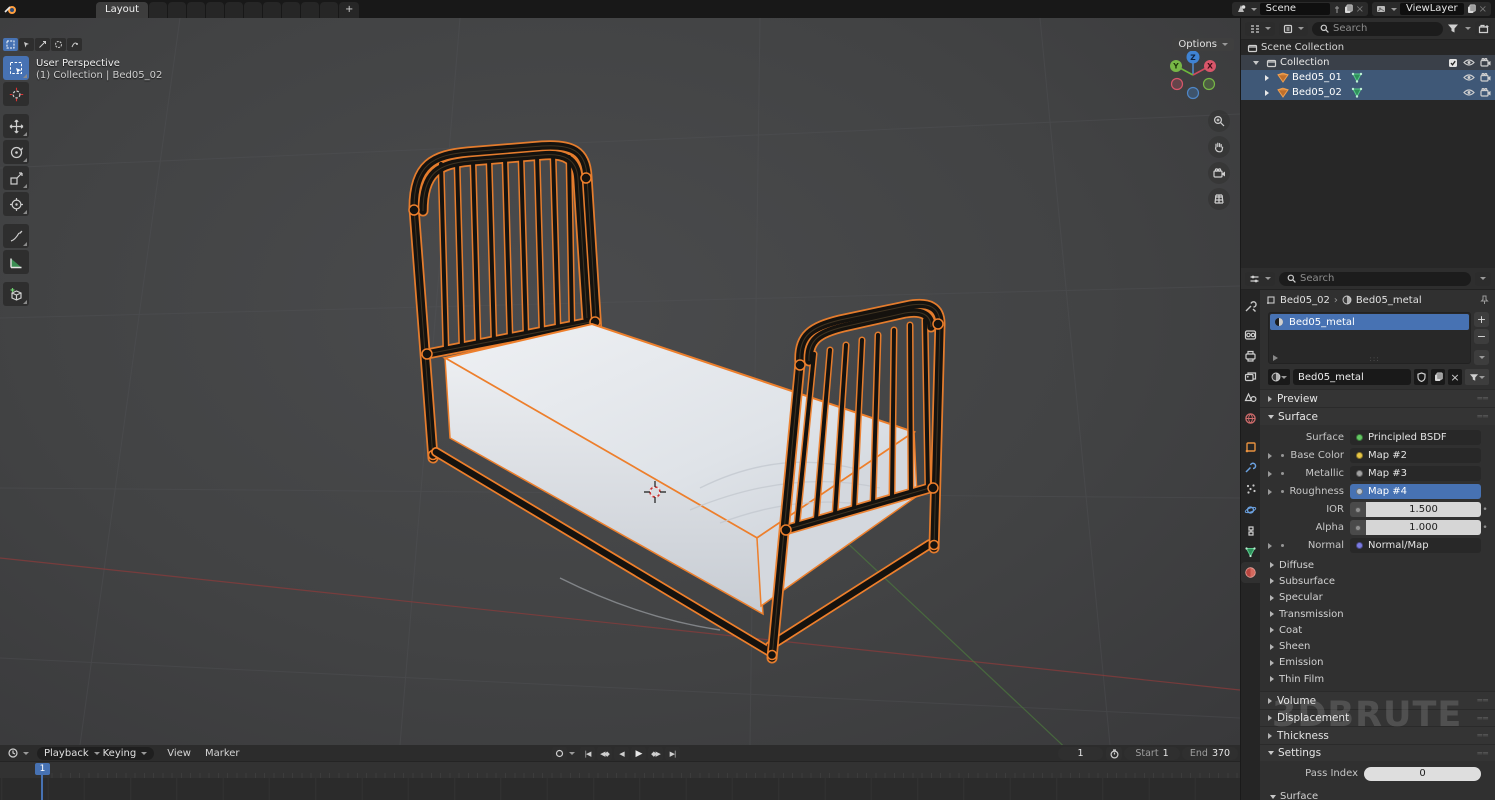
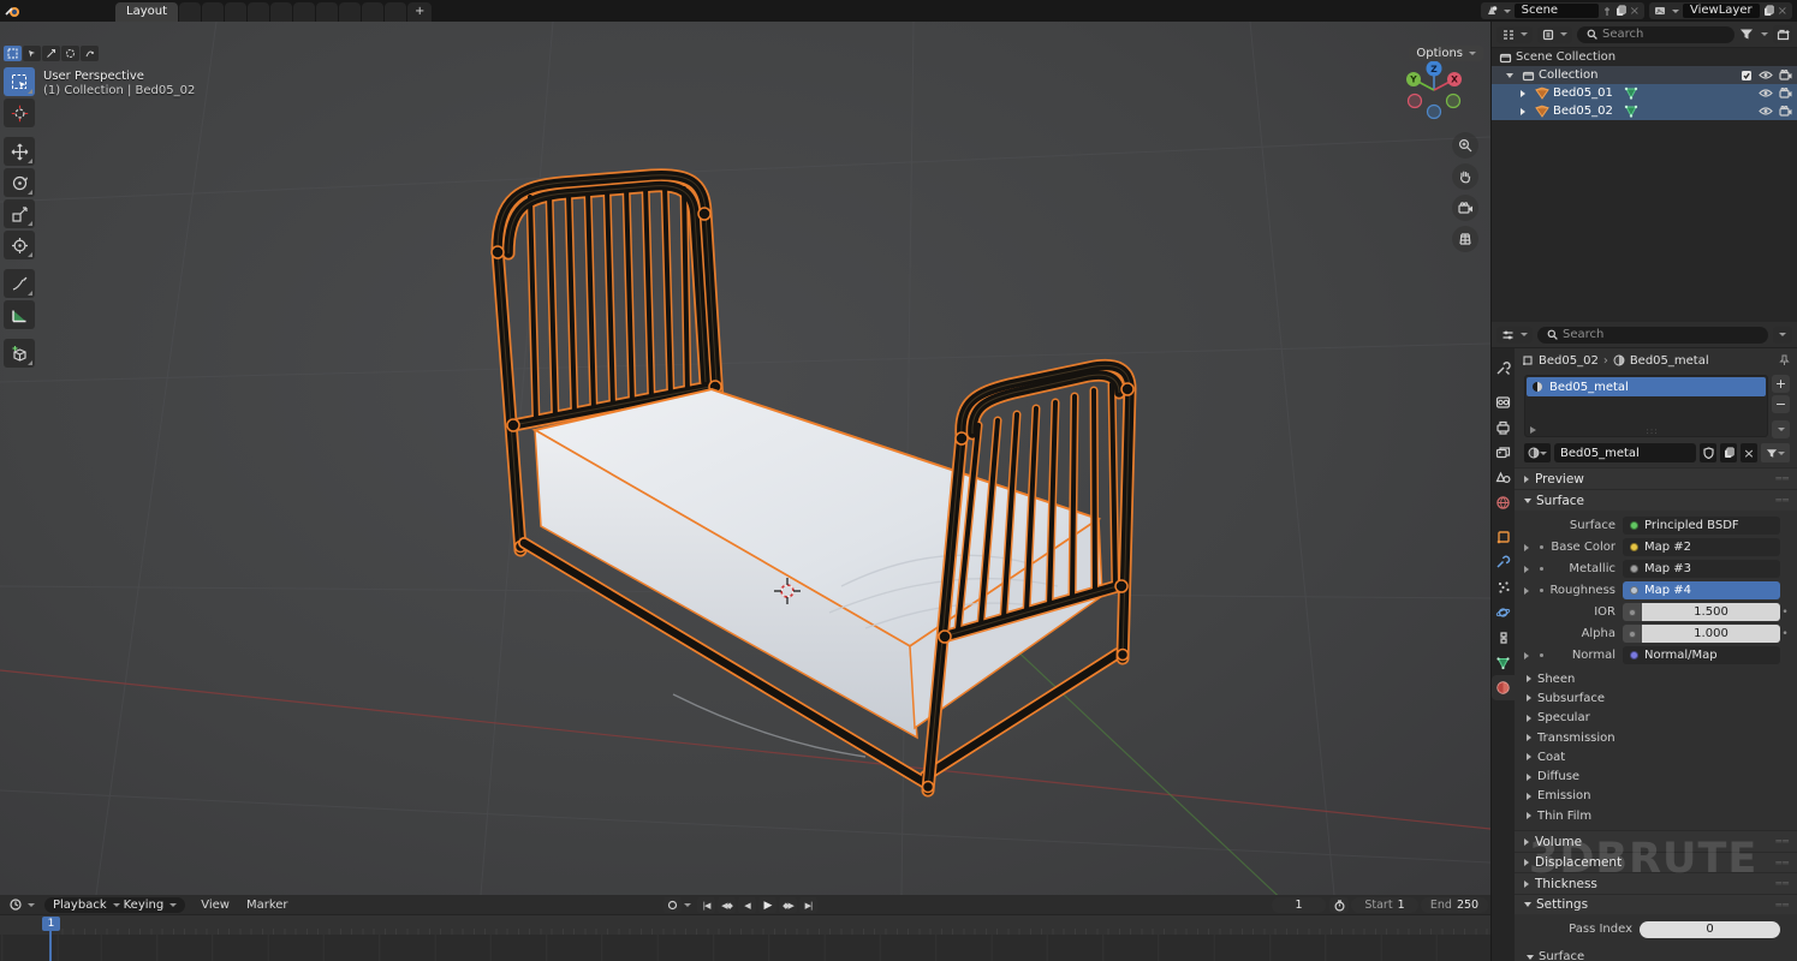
  Layout
  +
  Scene
  ×
  ViewLayer
  ×
  Options
  User Perspective
  (1) Collection | Bed05_02
  Z
  Y
  X
  Playback
  Keying
  View
  Marker
  |◀
  ◀◆
  ◀
  ▶
  ◆▶
  ▶|
  1
  Start
  1
  End
- 370
+ 250
  1
  Search
  Scene Collection
  Collection
  Bed05_01
  Bed05_02
  Search
  Bed05_02
  ›
  Bed05_metal
  Bed05_metal
  :::
  +
  −
  Bed05_metal
  ×
  Preview
  ══
  Surface
  ══
  Surface
  Principled BSDF
  Base Color
  Map #2
  Metallic
  Map #3
  Roughness
  Map #4
  IOR
  1.500
  •
  Alpha
  1.000
  •
  Normal
  Normal/Map
- Diffuse
+ Sheen
  Subsurface
  Specular
  Transmission
  Coat
- Sheen
+ Diffuse
  Emission
  Thin Film
  Volume
  ══
  Displacement
  ══
  Thickness
  ══
  Settings
  ══
  Pass Index
  0
  Surface
  3DBRUTE
